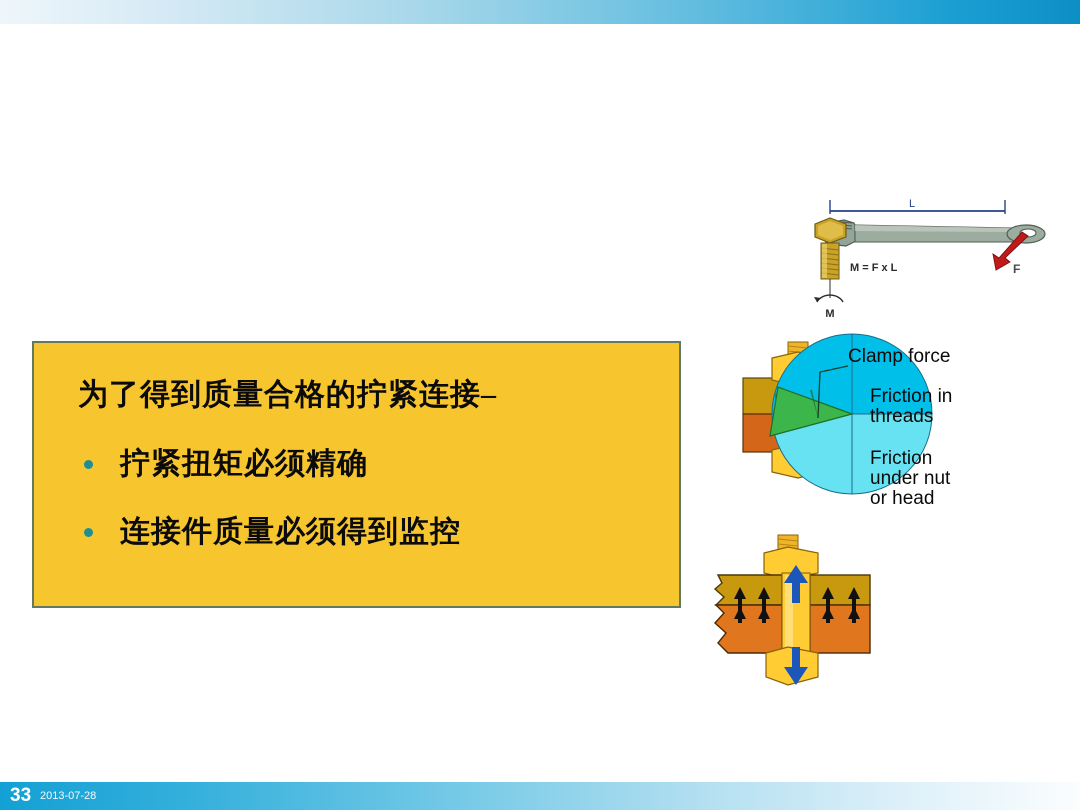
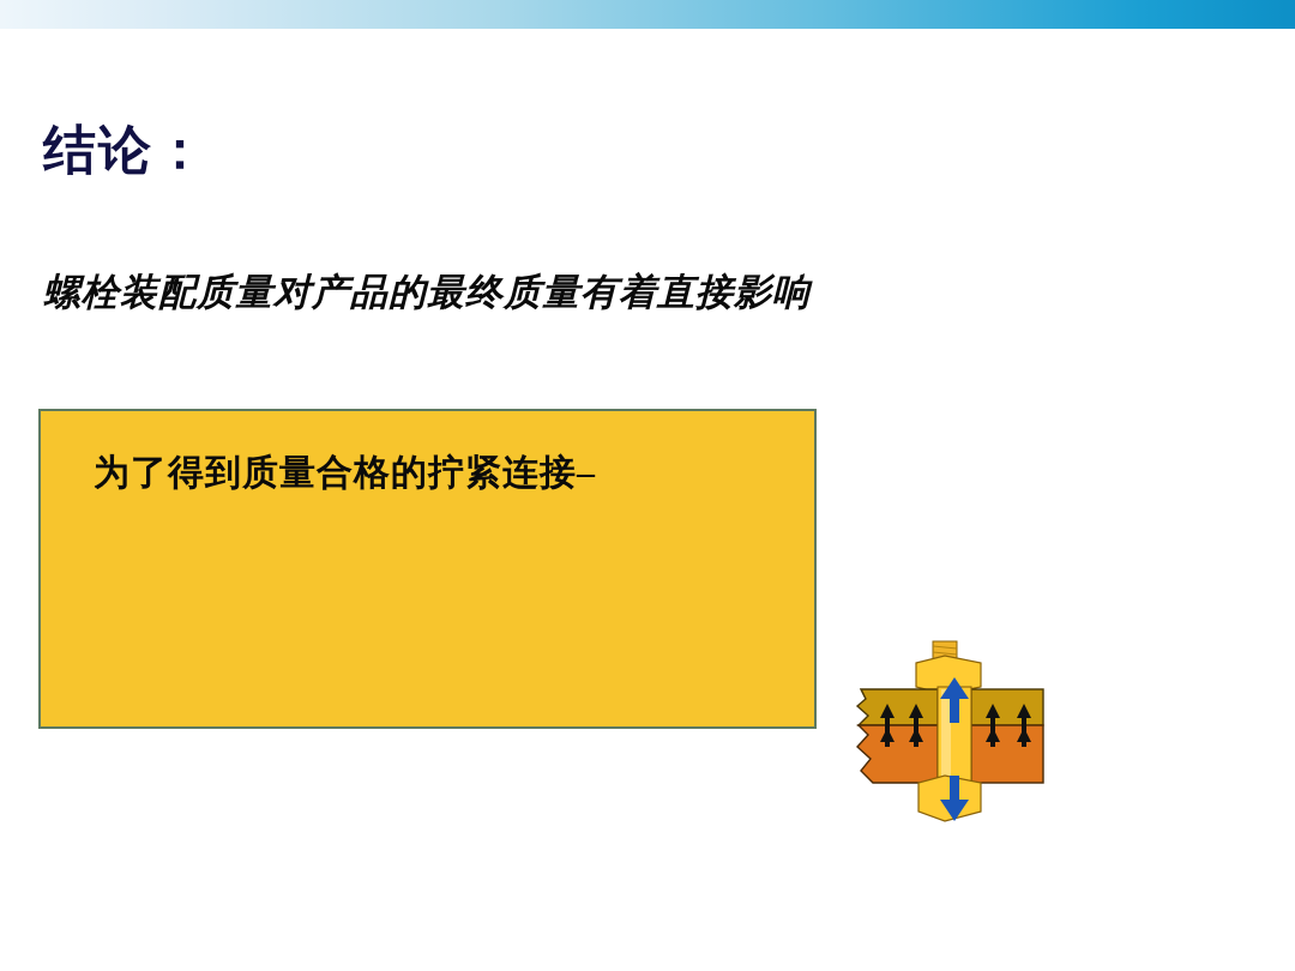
+ 结论：
+ 螺栓装配质量对产品的最终质量有着直接影响
  为了得到质量合格的拧紧连接–
- 拧紧扭矩必须精确
- 连接件质量必须得到监控
- L
- M = F x L
- M
- F
- Clamp force
- Friction in
- threads
- Friction
- under nut
- or head
- 33
- 2013-07-28
